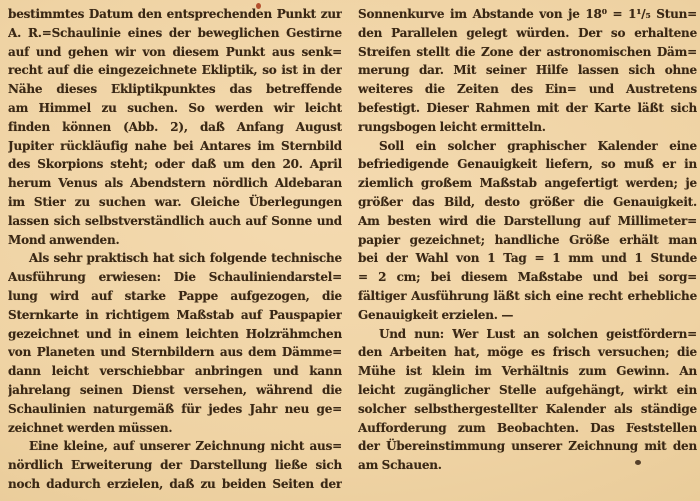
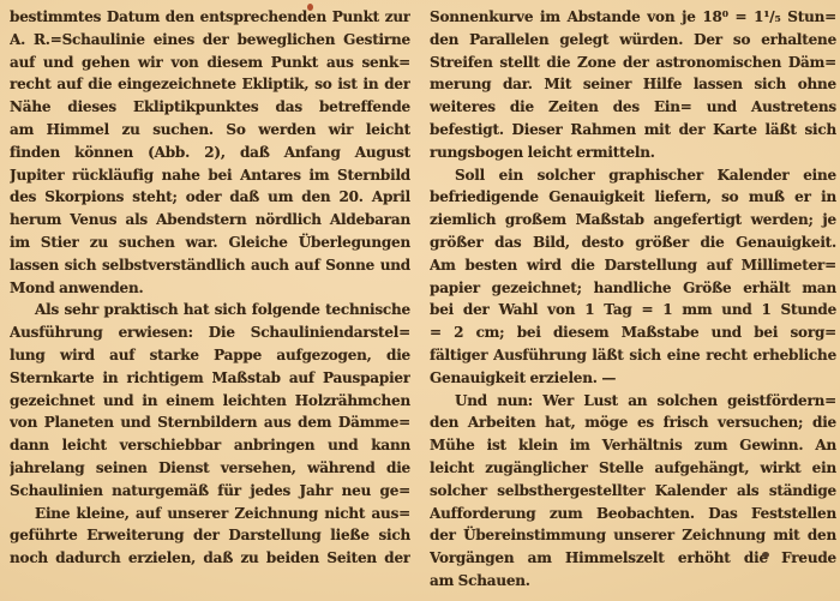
  bestimmtes Datum den entsprechenden Punkt zur
  A. R.=Schaulinie eines der beweglichen Gestirne
  auf und gehen wir von diesem Punkt aus senk=
  recht auf die eingezeichnete Ekliptik, so ist in der
  Nähe dieses Ekliptikpunktes das betreffende
  am Himmel zu suchen. So werden wir leicht
  finden können (Abb. 2), daß Anfang August
  Jupiter rückläufig nahe bei Antares im Sternbild
  des Skorpions steht; oder daß um den 20. April
  herum Venus als Abendstern nördlich Aldebaran
  im Stier zu suchen war. Gleiche Überlegungen
  lassen sich selbstverständlich auch auf Sonne und
  Mond anwenden.
  Als sehr praktisch hat sich folgende technische
  Ausführung erwiesen: Die Schauliniendarstel=
  lung wird auf starke Pappe aufgezogen, die
  Sternkarte in richtigem Maßstab auf Pauspapier
  gezeichnet und in einem leichten Holzrähmchen
  von Planeten und Sternbildern aus dem Dämme=
  dann leicht verschiebbar anbringen und kann
  jahrelang seinen Dienst versehen, während die
  Schaulinien naturgemäß für jedes Jahr neu ge=
- zeichnet werden müssen.
  Eine kleine, auf unserer Zeichnung nicht aus=
- nördlich Erweiterung der Darstellung ließe sich
+ geführte Erweiterung der Darstellung ließe sich
  noch dadurch erzielen, daß zu beiden Seiten der
  Sonnenkurve im Abstande von je 18⁰ = 1¹/₅ Stun=
  den Parallelen gelegt würden. Der so erhaltene
  Streifen stellt die Zone der astronomischen Däm=
  merung dar. Mit seiner Hilfe lassen sich ohne
  weiteres die Zeiten des Ein= und Austretens
  befestigt. Dieser Rahmen mit der Karte läßt sich
  rungsbogen leicht ermitteln.
  Soll ein solcher graphischer Kalender eine
  befriedigende Genauigkeit liefern, so muß er in
  ziemlich großem Maßstab angefertigt werden; je
  größer das Bild, desto größer die Genauigkeit.
  Am besten wird die Darstellung auf Millimeter=
  papier gezeichnet; handliche Größe erhält man
  bei der Wahl von 1 Tag = 1 mm und 1 Stunde
  = 2 cm; bei diesem Maßstabe und bei sorg=
  fältiger Ausführung läßt sich eine recht erhebliche
  Genauigkeit erzielen. —
  Und nun: Wer Lust an solchen geistfördern=
  den Arbeiten hat, möge es frisch versuchen; die
  Mühe ist klein im Verhältnis zum Gewinn. An
  leicht zugänglicher Stelle aufgehängt, wirkt ein
  solcher selbsthergestellter Kalender als ständige
  Aufforderung zum Beobachten. Das Feststellen
  der Übereinstimmung unserer Zeichnung mit den
+ Vorgängen am Himmelszelt erhöht die Freude
  am Schauen.
